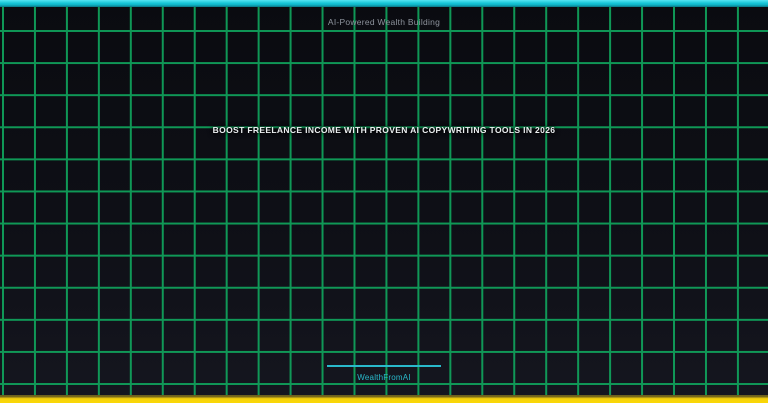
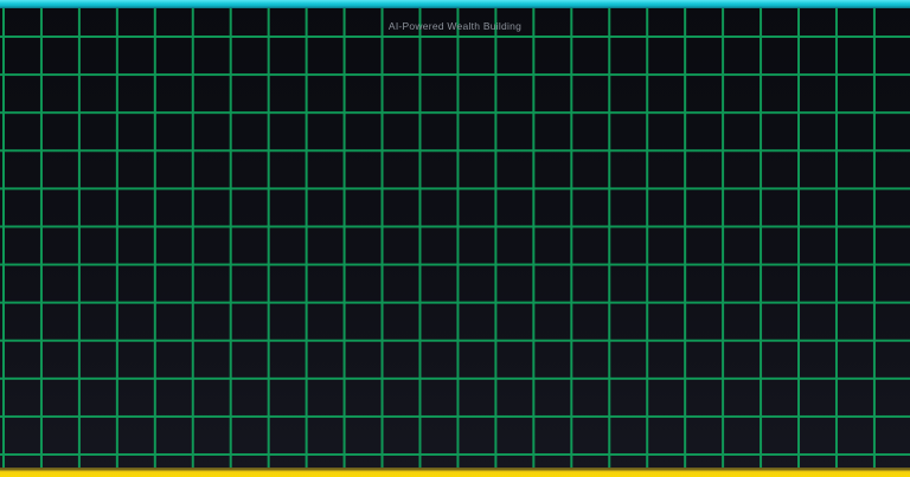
  AI-Powered Wealth Building
- BOOST FREELANCE INCOME WITH PROVEN AI COPYWRITING TOOLS IN 2026
- WealthFromAI
